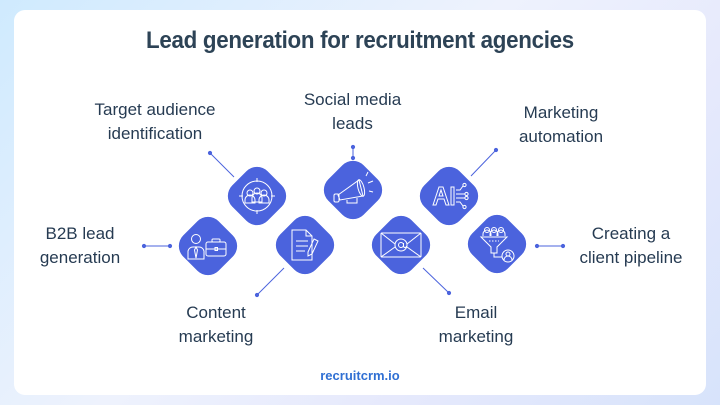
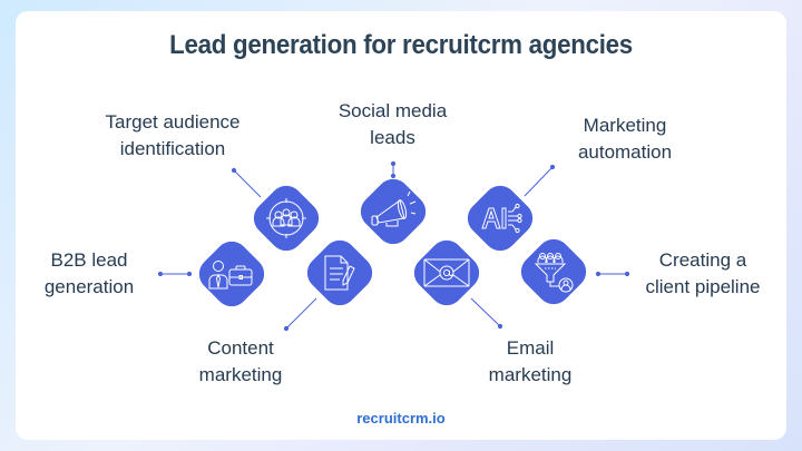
- Lead generation for recruitment agencies
+ Lead generation for recruitcrm agencies
  B2B lead
  generation
  Target audience
  identification
  Content
  marketing
  Social media
  leads
  Email
  marketing
  Marketing
  automation
  Creating a
  client pipeline
  recruitcrm.io
